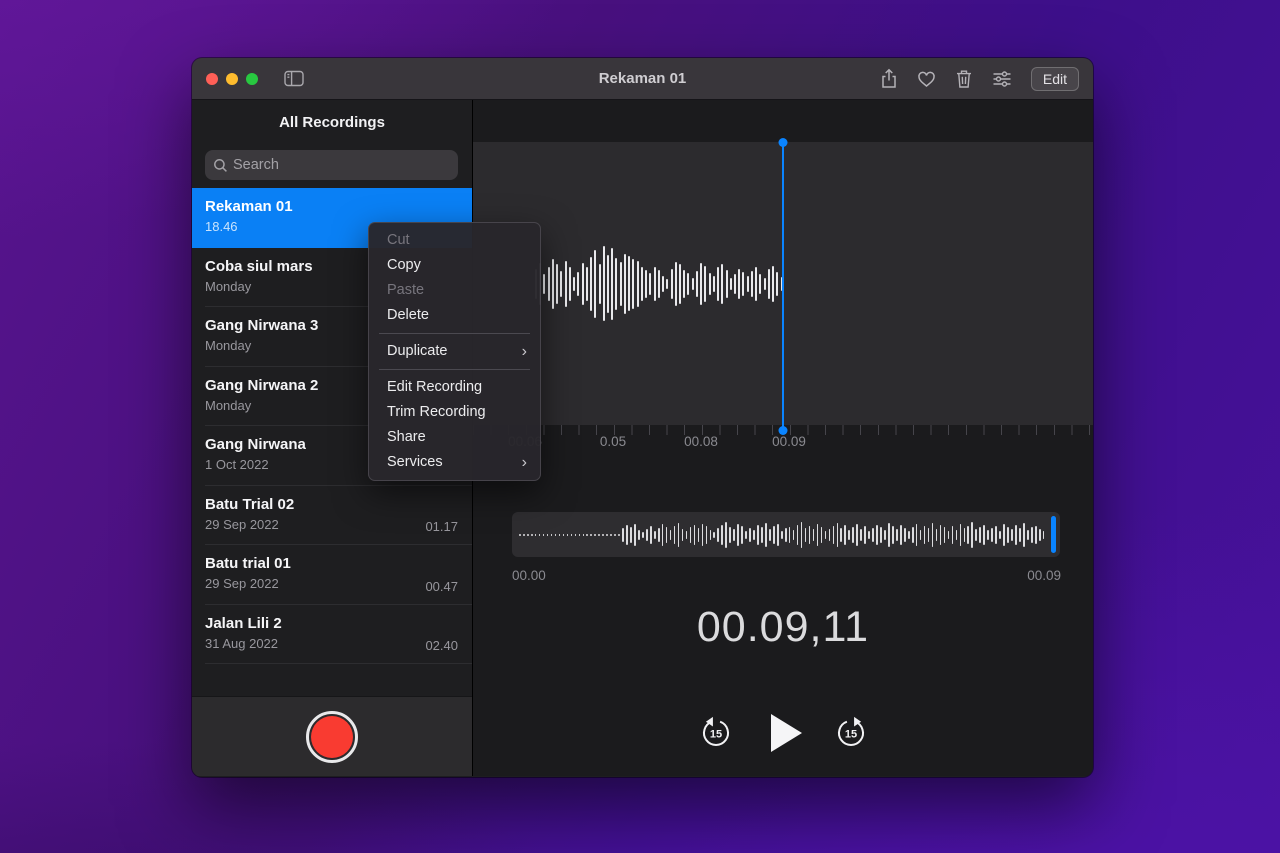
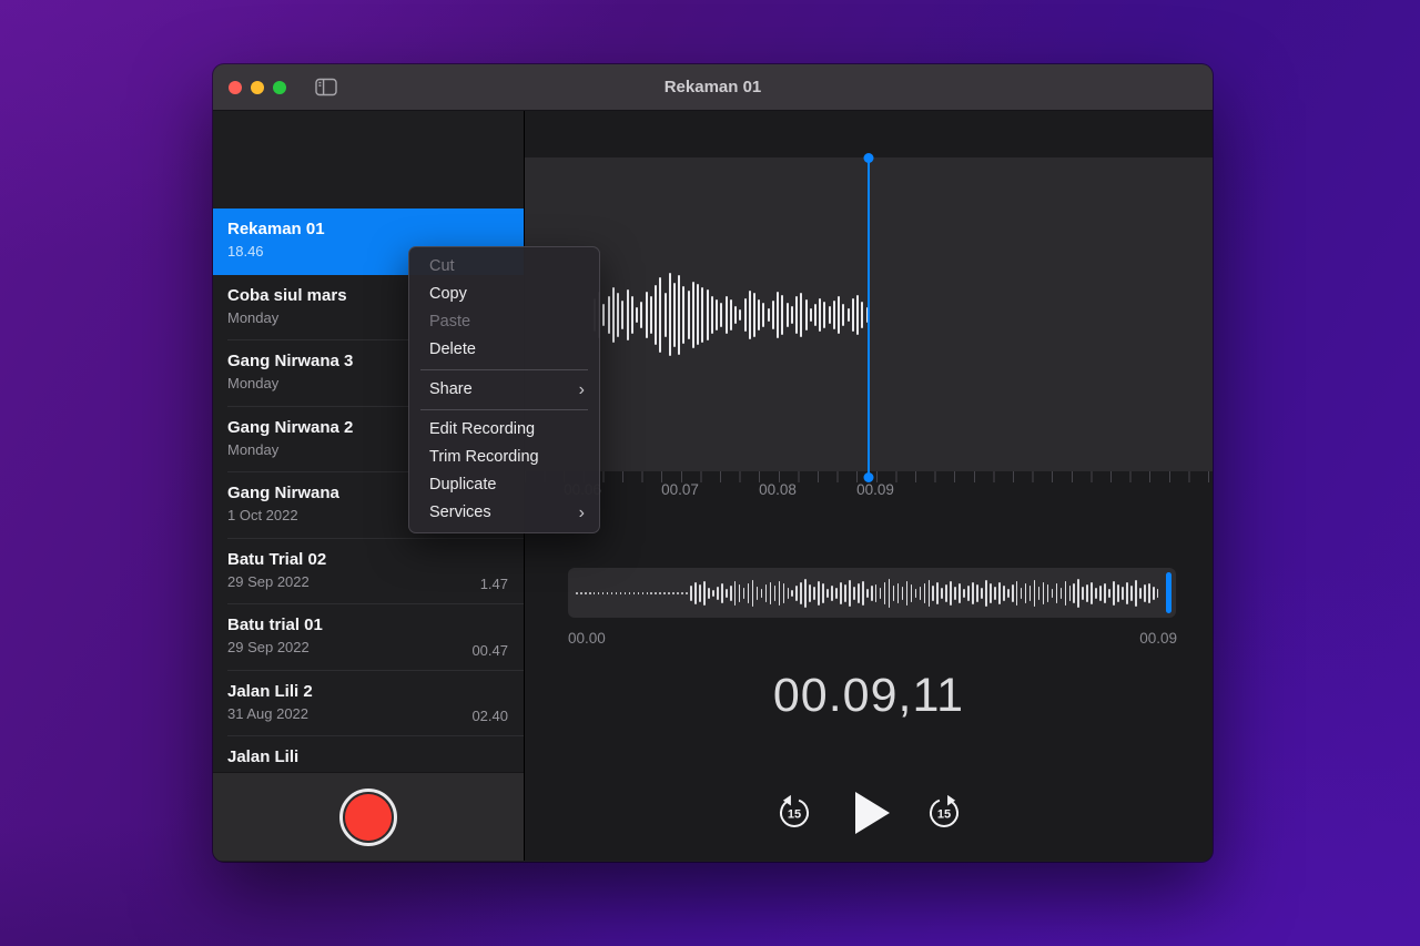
  Rekaman 01
- Edit
- All Recordings
- Search
  Rekaman 01
  18.46
  Coba siul mars
  Monday
  Gang Nirwana 3
  Monday
  Gang Nirwana 2
  Monday
  Gang Nirwana
  1 Oct 2022
  Batu Trial 02
  29 Sep 2022
- 01.17
+ 1.47
  Batu trial 01
  29 Sep 2022
  00.47
  Jalan Lili 2
  31 Aug 2022
  02.40
+ Jalan Lili
- 0.05
+ 00.07
  00.08
  00.09
  00.00
  00.09
  00.09,11
  15
  15
  Cut
  Copy
  Paste
  Delete
- Duplicate
+ Share
  ›
  Edit Recording
  Trim Recording
- Share
+ Duplicate
  Services
  ›
